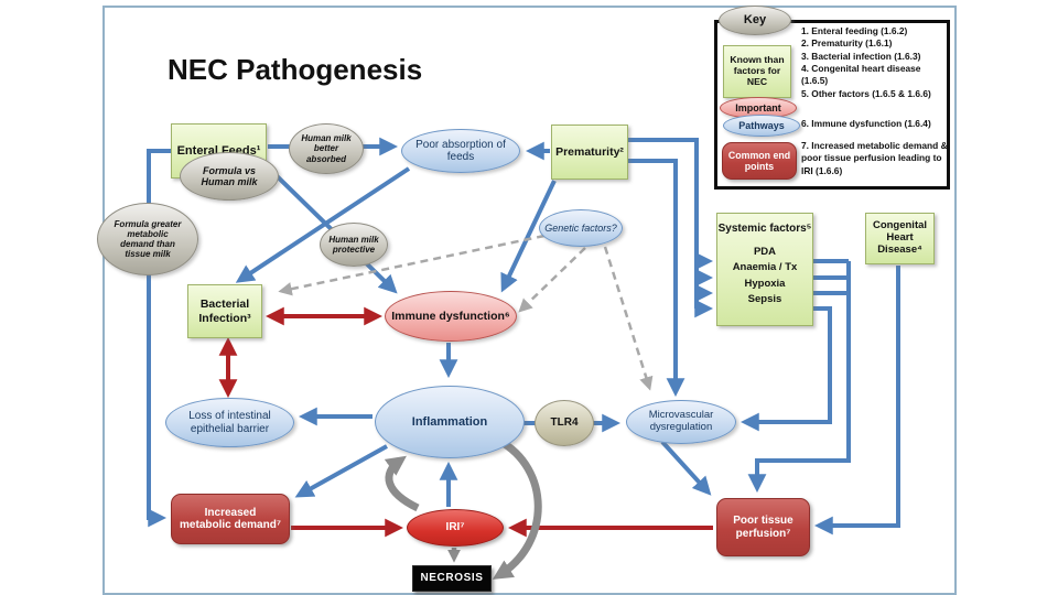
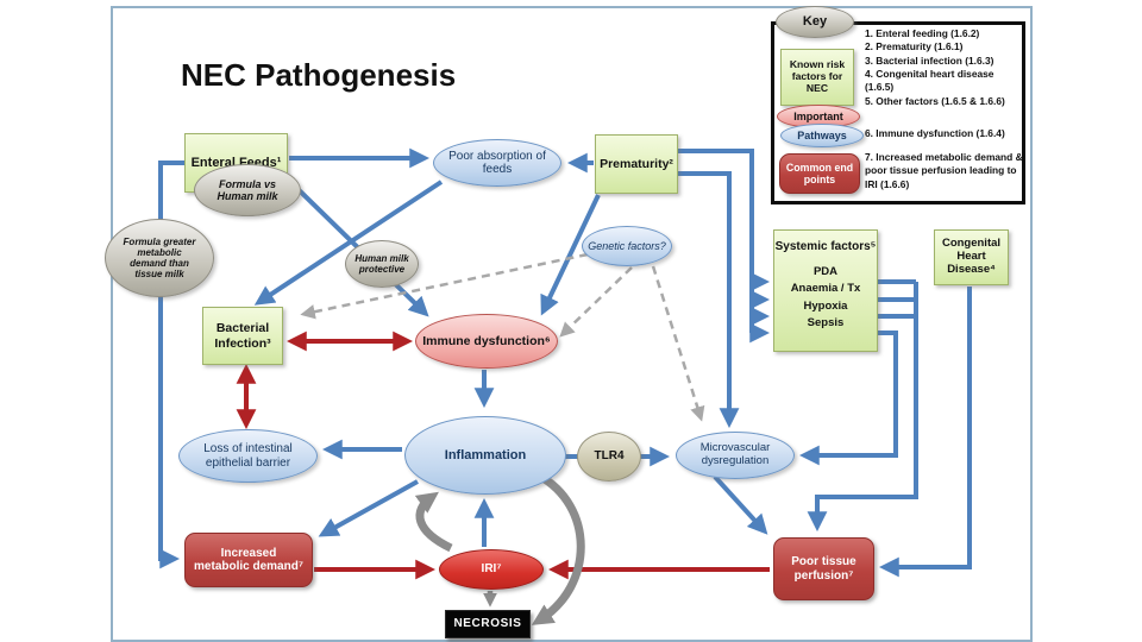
  NEC Pathogenesis
  Enteral Feeds¹
  Formula vs Human milk
- Human milk better absorbed
  Poor absorption of feeds
  Prematurity²
  Formula greater metabolic demand than tissue milk
  Human milk protective
  Genetic factors?
  Systemic factors⁵
  PDA
  Anaemia / Tx
  Hypoxia
  Sepsis
  Congenital Heart Disease⁴
  Bacterial Infection³
  Immune dysfunction⁶
  Loss of intestinal epithelial barrier
  Inflammation
  TLR4
  Microvascular dysregulation
  Increased metabolic demand⁷
  IRI⁷
  NECROSIS
  Poor tissue perfusion⁷
  Key
- Known than factors for NEC
+ Known risk factors for NEC
  1. Enteral feeding (1.6.2)
  2. Prematurity (1.6.1)
  3. Bacterial infection (1.6.3)
  4. Congenital heart disease (1.6.5)
  5. Other factors (1.6.5 & 1.6.6)
  Important
  Pathways
  6. Immune dysfunction (1.6.4)
  Common end points
  7. Increased metabolic demand & poor tissue perfusion leading to IRI (1.6.6)
